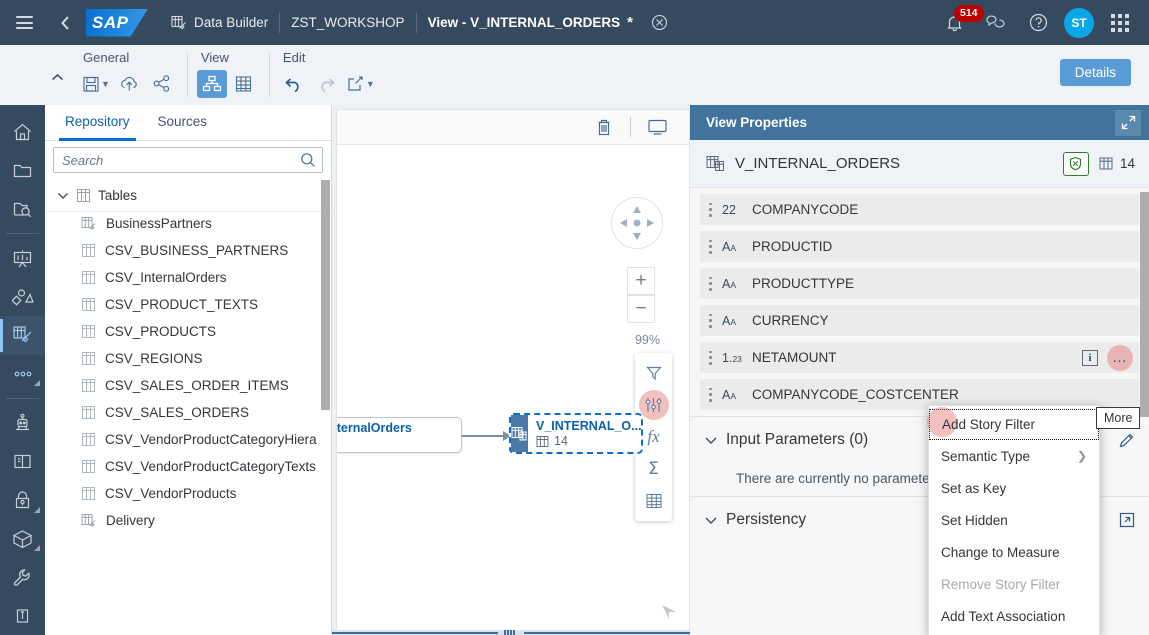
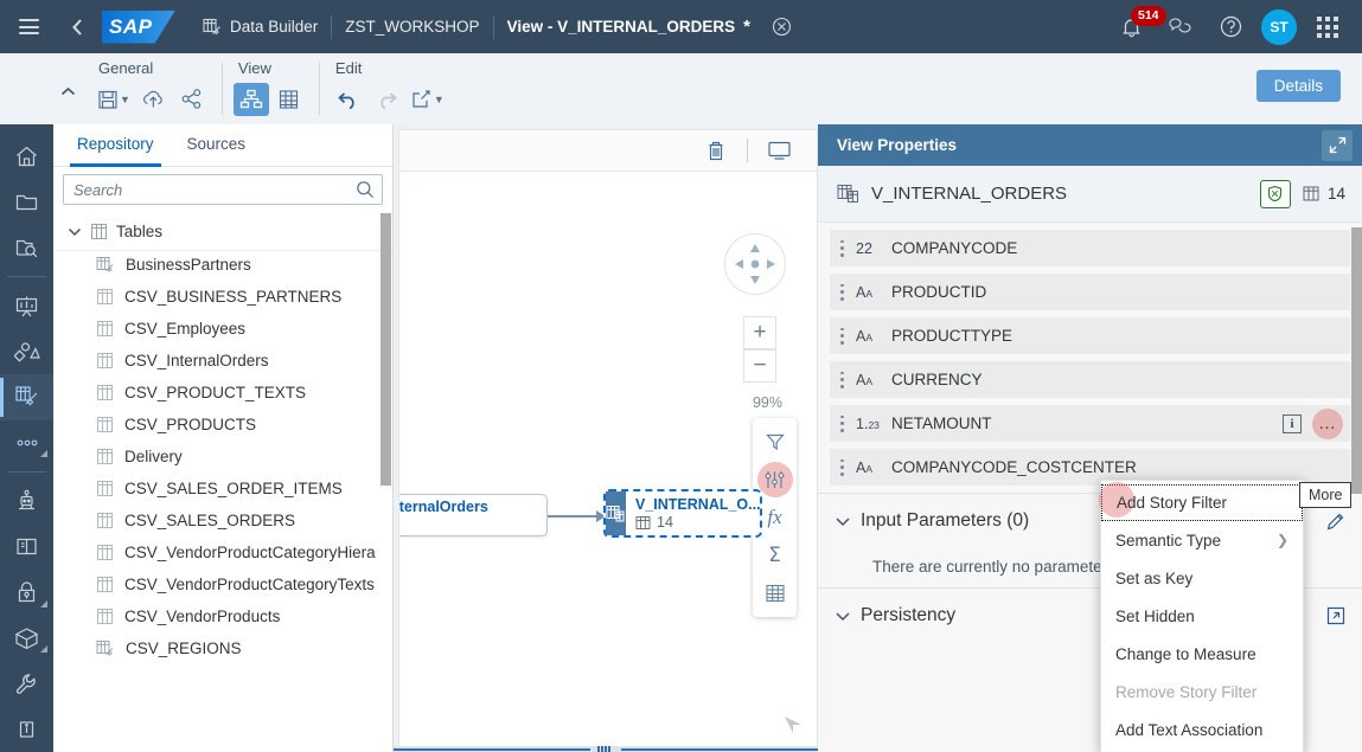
  SAP
  Data Builder
  ZST_WORKSHOP
  View - V_INTERNAL_ORDERS
  *
  514
  ST
  General
  ▼
  View
  Edit
  ▼
  Details
  Repository
  Sources
  Search
  Tables
  BusinessPartners
  CSV_BUSINESS_PARTNERS
+ CSV_Employees
  CSV_InternalOrders
  CSV_PRODUCT_TEXTS
  CSV_PRODUCTS
- CSV_REGIONS
+ Delivery
  CSV_SALES_ORDER_ITEMS
  CSV_SALES_ORDERS
  CSV_VendorProductCategoryHiera
  CSV_VendorProductCategoryTexts
  CSV_VendorProducts
- Delivery
+ CSV_REGIONS
  +
  −
  99%
  fx
  Σ
  V_INTERNAL_O...
  14
  View Properties
  V_INTERNAL_ORDERS
  14
  22
  COMPANYCODE
  A
  A
  PRODUCTID
  A
  A
  PRODUCTTYPE
  A
  A
  CURRENCY
  1.
  23
  NETAMOUNT
  i
  …
  A
  A
  COMPANYCODE_COSTCENTER
  Input Parameters (0)
  There are currently no paramete
  Persistency
  Add Story Filter
  Semantic Type
  ❯
  Set as Key
  Set Hidden
  Change to Measure
  Remove Story Filter
  Add Text Association
  More
